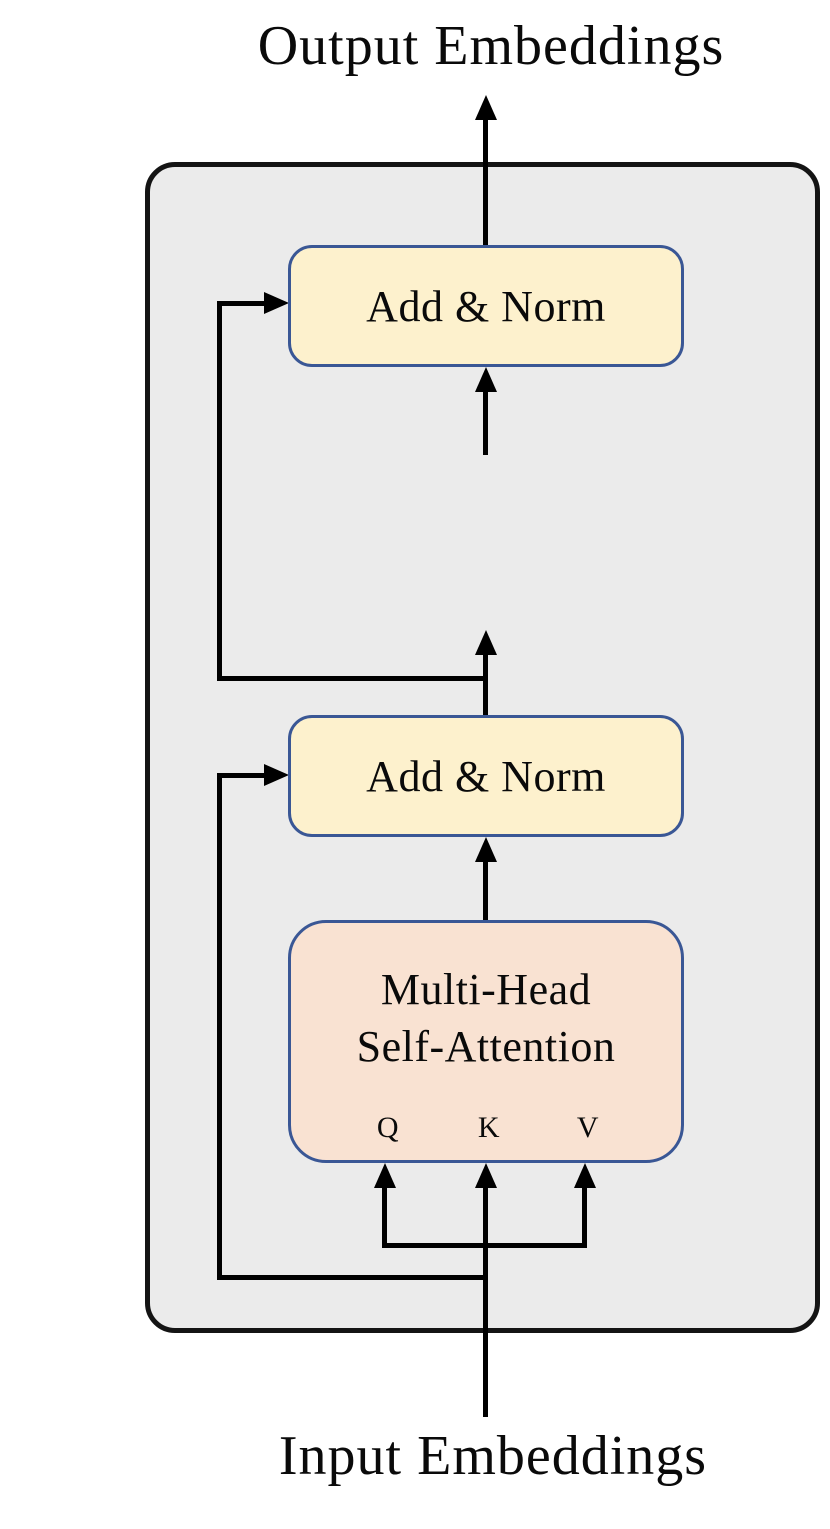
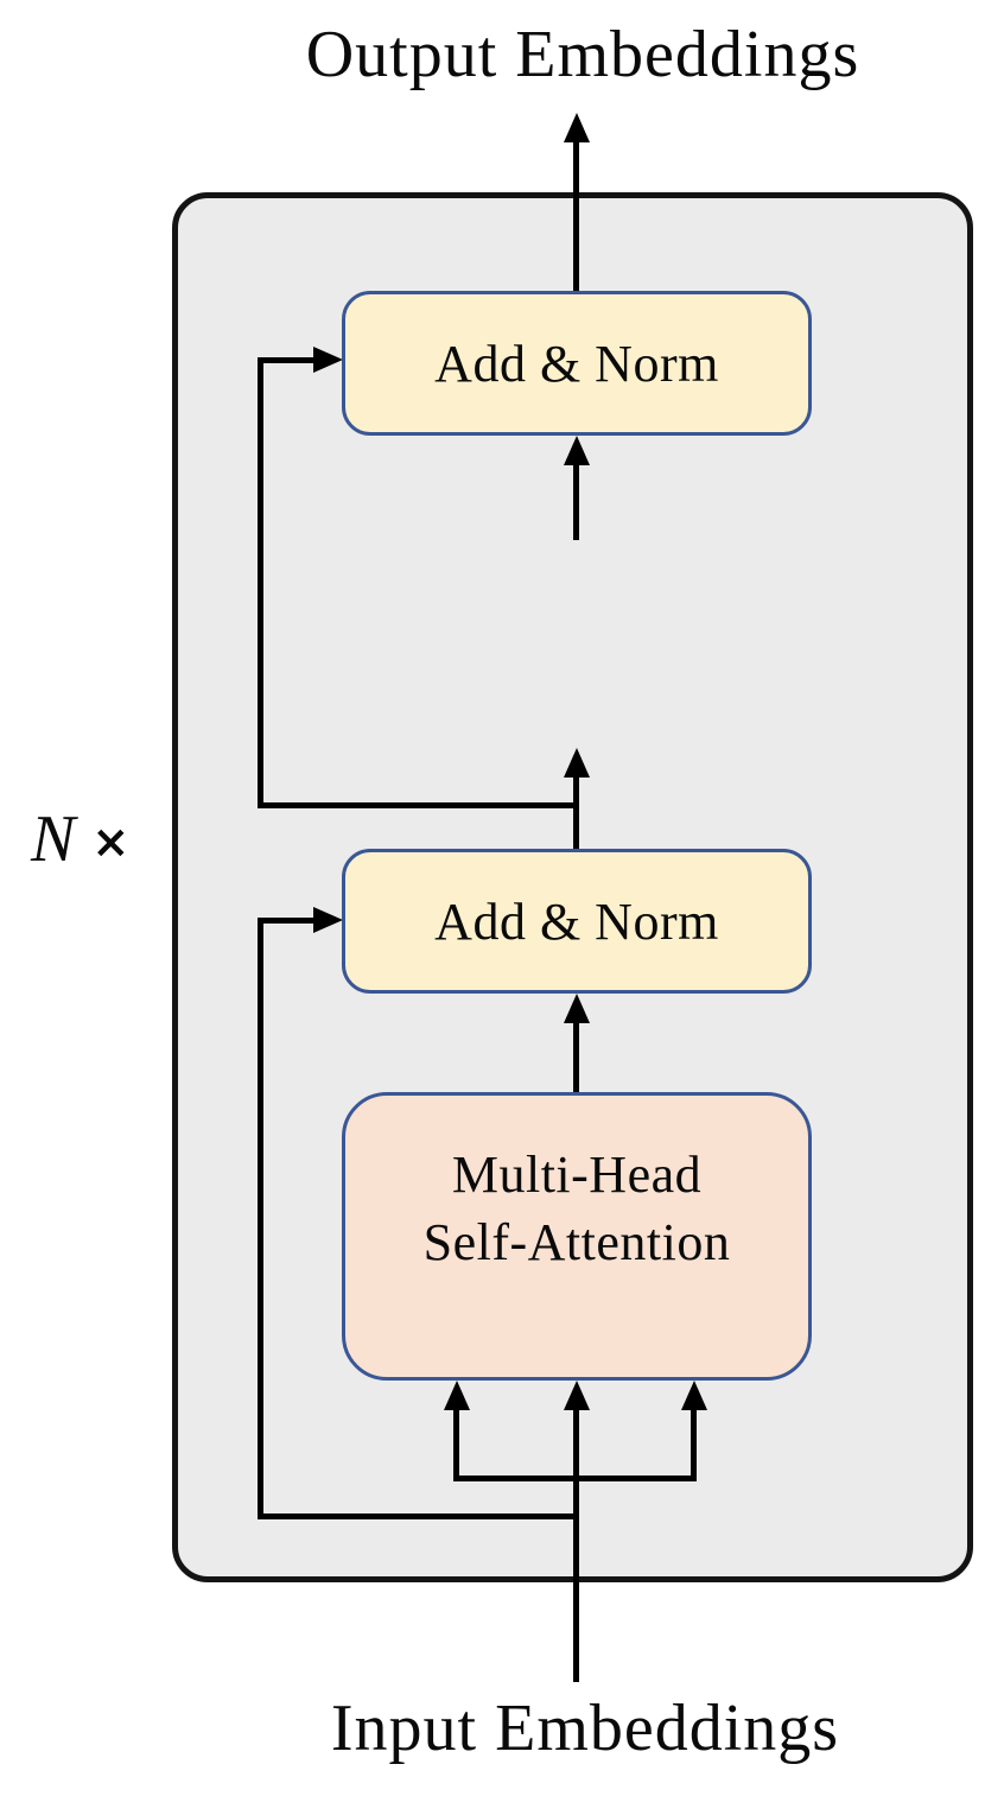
  Output Embeddings
+ N
+ ×
  Add & Norm
  Add & Norm
  Multi-Head
  Self-Attention
- Q
- K
- V
  Input Embeddings
